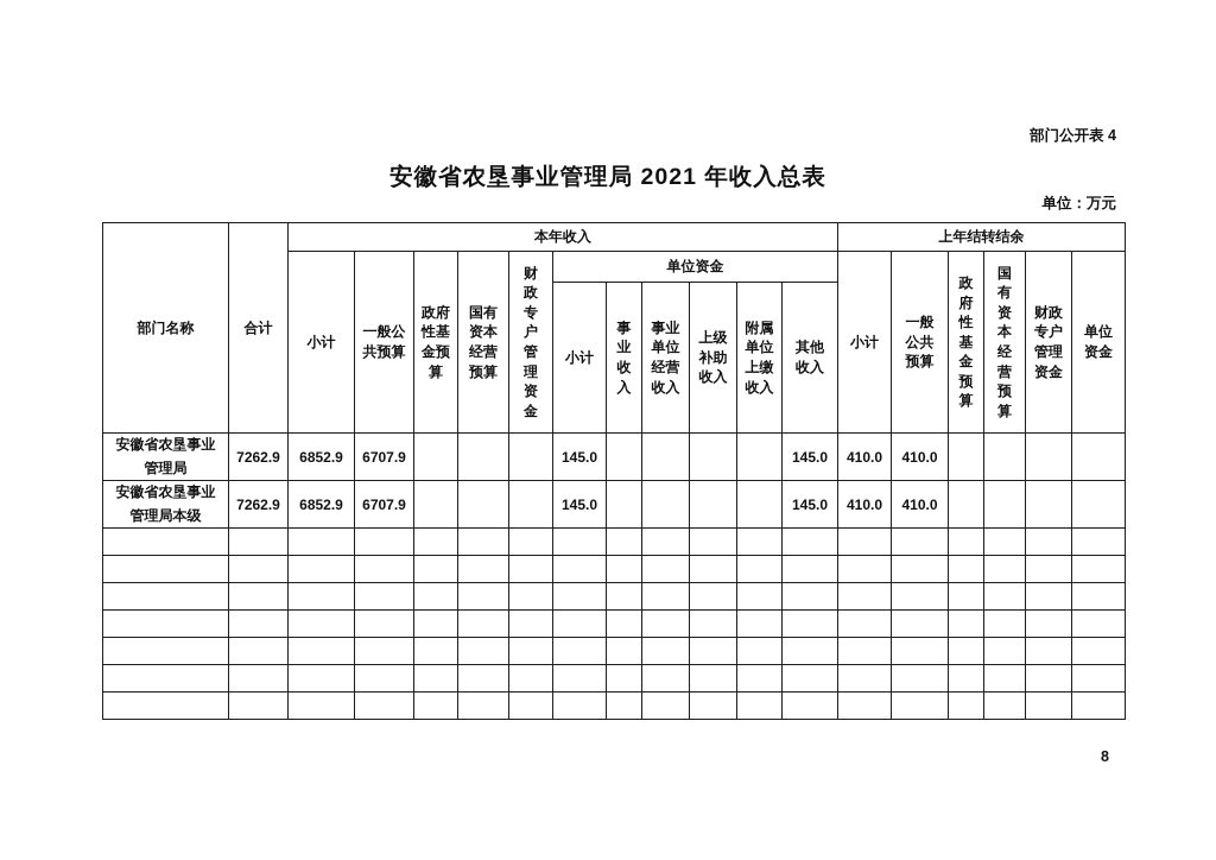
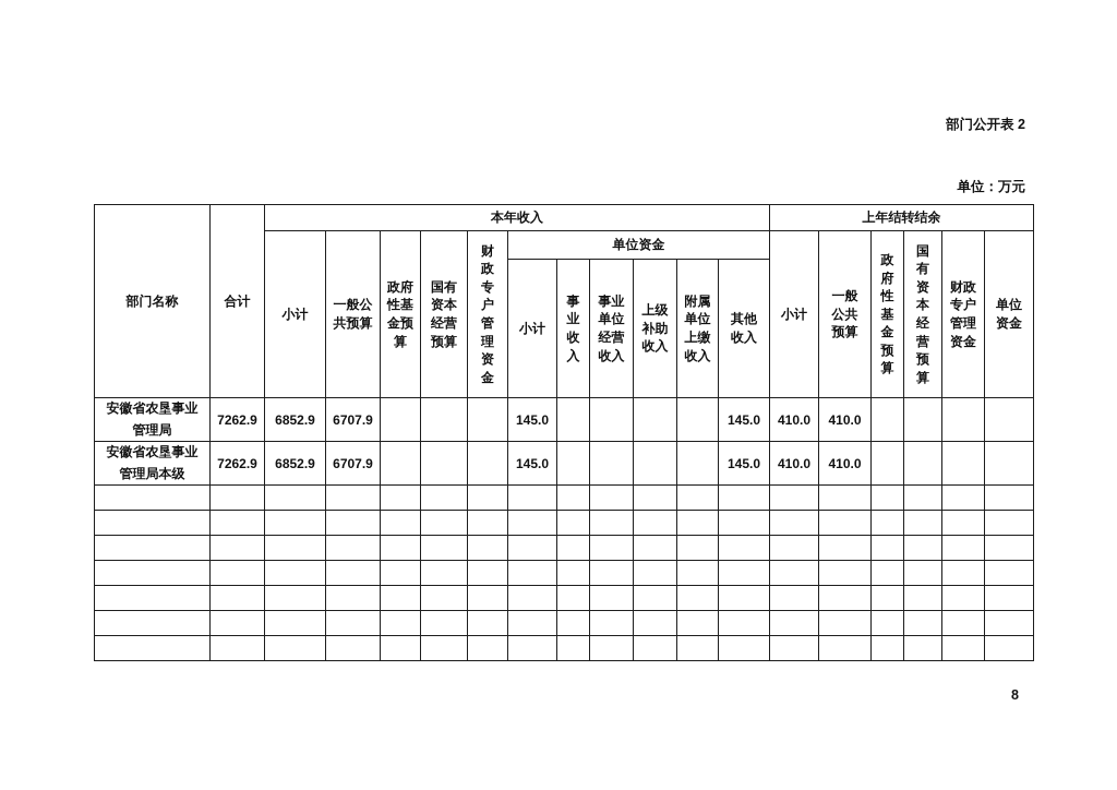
- 部门公开表 4
+ 部门公开表 2
- 安徽省农垦事业管理局 2021 年收入总表
  单位：万元
  部门名称	合计	本年收入	上年结转结余
  小计	一般公 共预算	政府 性基 金预 算	国有 资本 经营 预算	财 政 专 户 管 理 资 金	单位资金	小计	一般 公共 预算	政 府 性 基 金 预 算	国 有 资 本 经 营 预 算	财政 专户 管理 资金	单位 资金
  小计	事 业 收 入	事业 单位 经营 收入	上级 补助 收入	附属 单位 上缴 收入	其他 收入
  安徽省农垦事业 管理局	7262.9	6852.9	6707.9				145.0					145.0	410.0	410.0
  安徽省农垦事业 管理局本级	7262.9	6852.9	6707.9				145.0					145.0	410.0	410.0
  8
